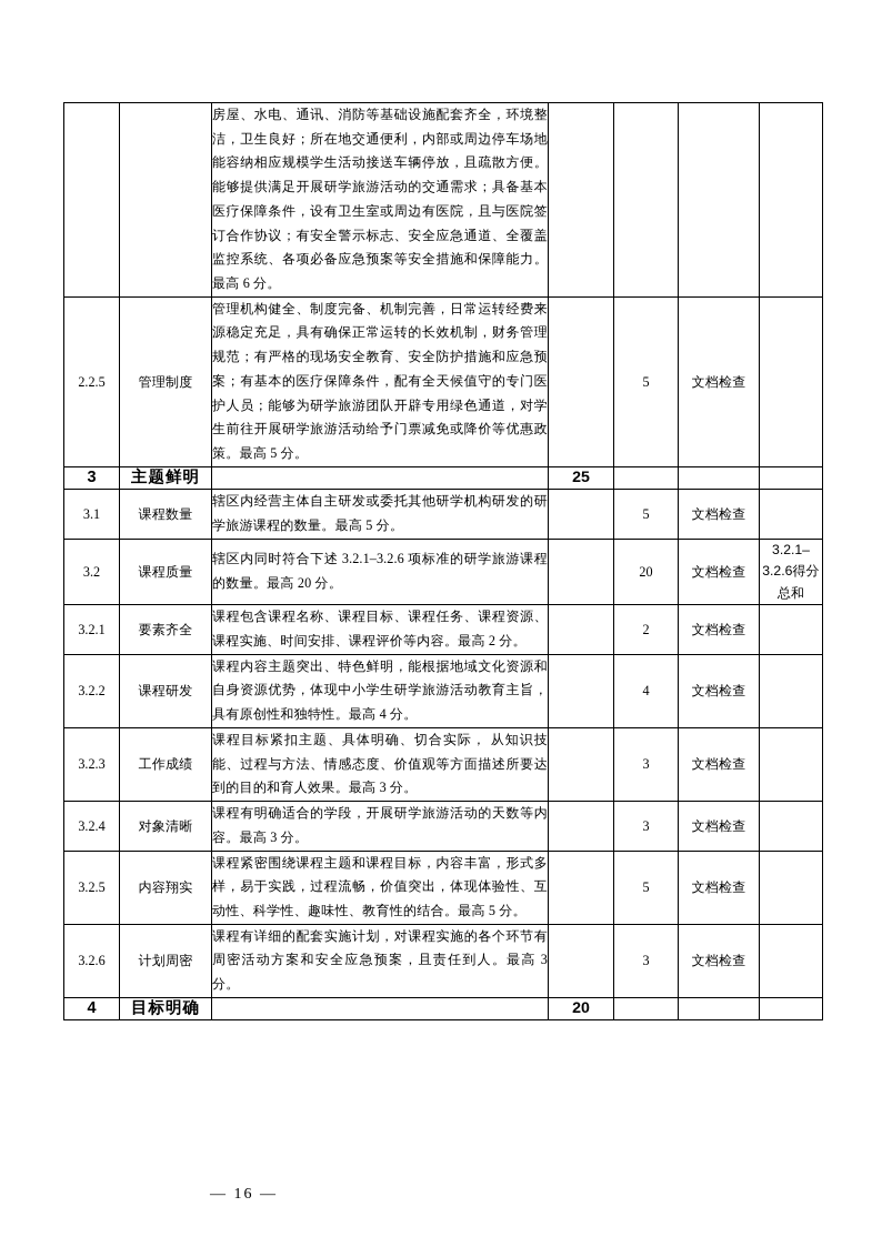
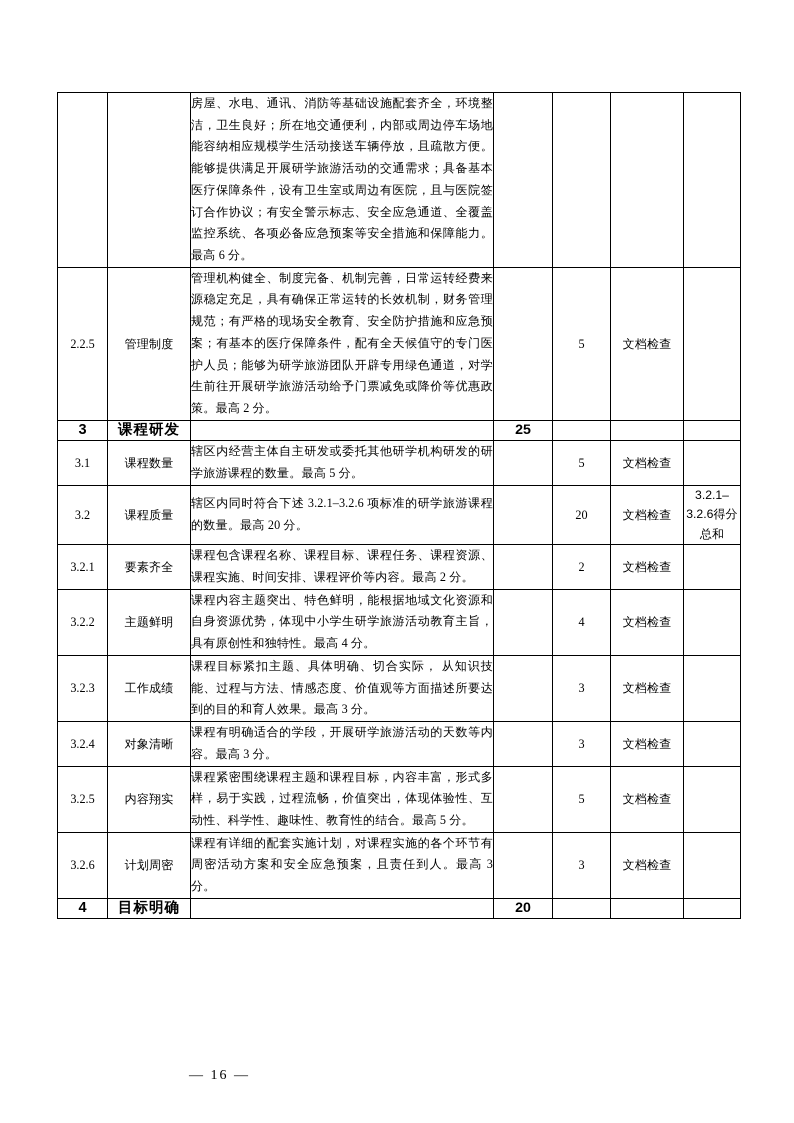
  		房屋、水电、通讯、消防等基础设施配套齐全，环境整洁，卫生良好；所在地交通便利，内部或周边停车场地能容纳相应规模学生活动接送车辆停放，且疏散方便。能够提供满足开展研学旅游活动的交通需求；具备基本医疗保障条件，设有卫生室或周边有医院，且与医院签订合作协议；有安全警示标志、安全应急通道、全覆盖监控系统、各项必备应急预案等安全措施和保障能力。最高 6 分。
- 2.2.5	管理制度	管理机构健全、制度完备、机制完善，日常运转经费来源稳定充足，具有确保正常运转的长效机制，财务管理规范；有严格的现场安全教育、安全防护措施和应急预案；有基本的医疗保障条件，配有全天候值守的专门医护人员；能够为研学旅游团队开辟专用绿色通道，对学生前往开展研学旅游活动给予门票减免或降价等优惠政策。最高 5 分。		5	文档检查
+ 2.2.5	管理制度	管理机构健全、制度完备、机制完善，日常运转经费来源稳定充足，具有确保正常运转的长效机制，财务管理规范；有严格的现场安全教育、安全防护措施和应急预案；有基本的医疗保障条件，配有全天候值守的专门医护人员；能够为研学旅游团队开辟专用绿色通道，对学生前往开展研学旅游活动给予门票减免或降价等优惠政策。最高 2 分。		5	文档检查
- 3	主题鲜明		25
+ 3	课程研发		25
  3.1	课程数量	辖区内经营主体自主研发或委托其他研学机构研发的研学旅游课程的数量。最高 5 分。		5	文档检查
  3.2	课程质量	辖区内同时符合下述 3.2.1–3.2.6 项标准的研学旅游课程的数量。最高 20 分。		20	文档检查	3.2.1–3.2.6得分总和
  3.2.1	要素齐全	课程包含课程名称、课程目标、课程任务、课程资源、课程实施、时间安排、课程评价等内容。最高 2 分。		2	文档检查
- 3.2.2	课程研发	课程内容主题突出、特色鲜明，能根据地域文化资源和自身资源优势，体现中小学生研学旅游活动教育主旨，具有原创性和独特性。最高 4 分。		4	文档检查
+ 3.2.2	主题鲜明	课程内容主题突出、特色鲜明，能根据地域文化资源和自身资源优势，体现中小学生研学旅游活动教育主旨，具有原创性和独特性。最高 4 分。		4	文档检查
  3.2.3	工作成绩	课程目标紧扣主题、具体明确、切合实际， 从知识技能、过程与方法、情感态度、价值观等方面描述所要达到的目的和育人效果。最高 3 分。		3	文档检查
  3.2.4	对象清晰	课程有明确适合的学段，开展研学旅游活动的天数等内容。最高 3 分。		3	文档检查
  3.2.5	内容翔实	课程紧密围绕课程主题和课程目标，内容丰富，形式多样，易于实践，过程流畅，价值突出，体现体验性、互动性、科学性、趣味性、教育性的结合。最高 5 分。		5	文档检查
  3.2.6	计划周密	课程有详细的配套实施计划，对课程实施的各个环节有周密活动方案和安全应急预案，且责任到人。最高 3 分。		3	文档检查
  4	目标明确		20
  — 16 —
